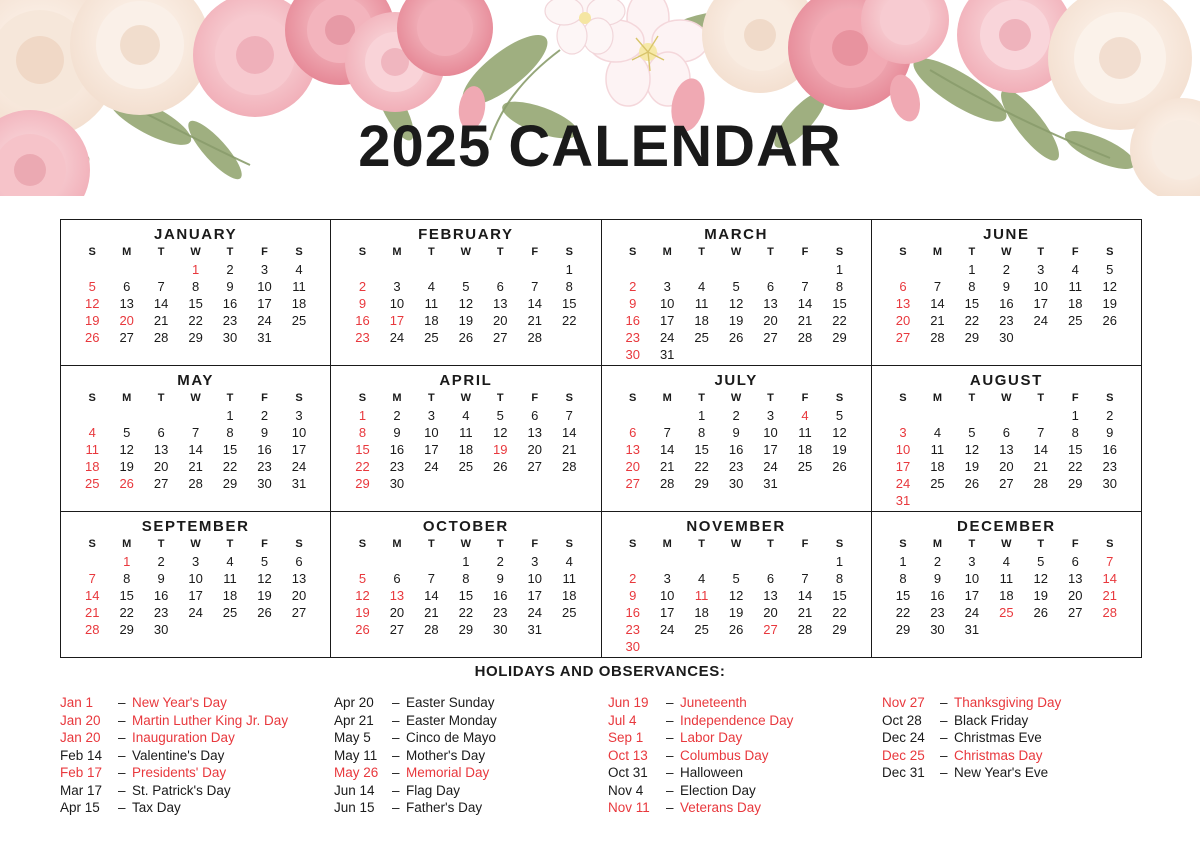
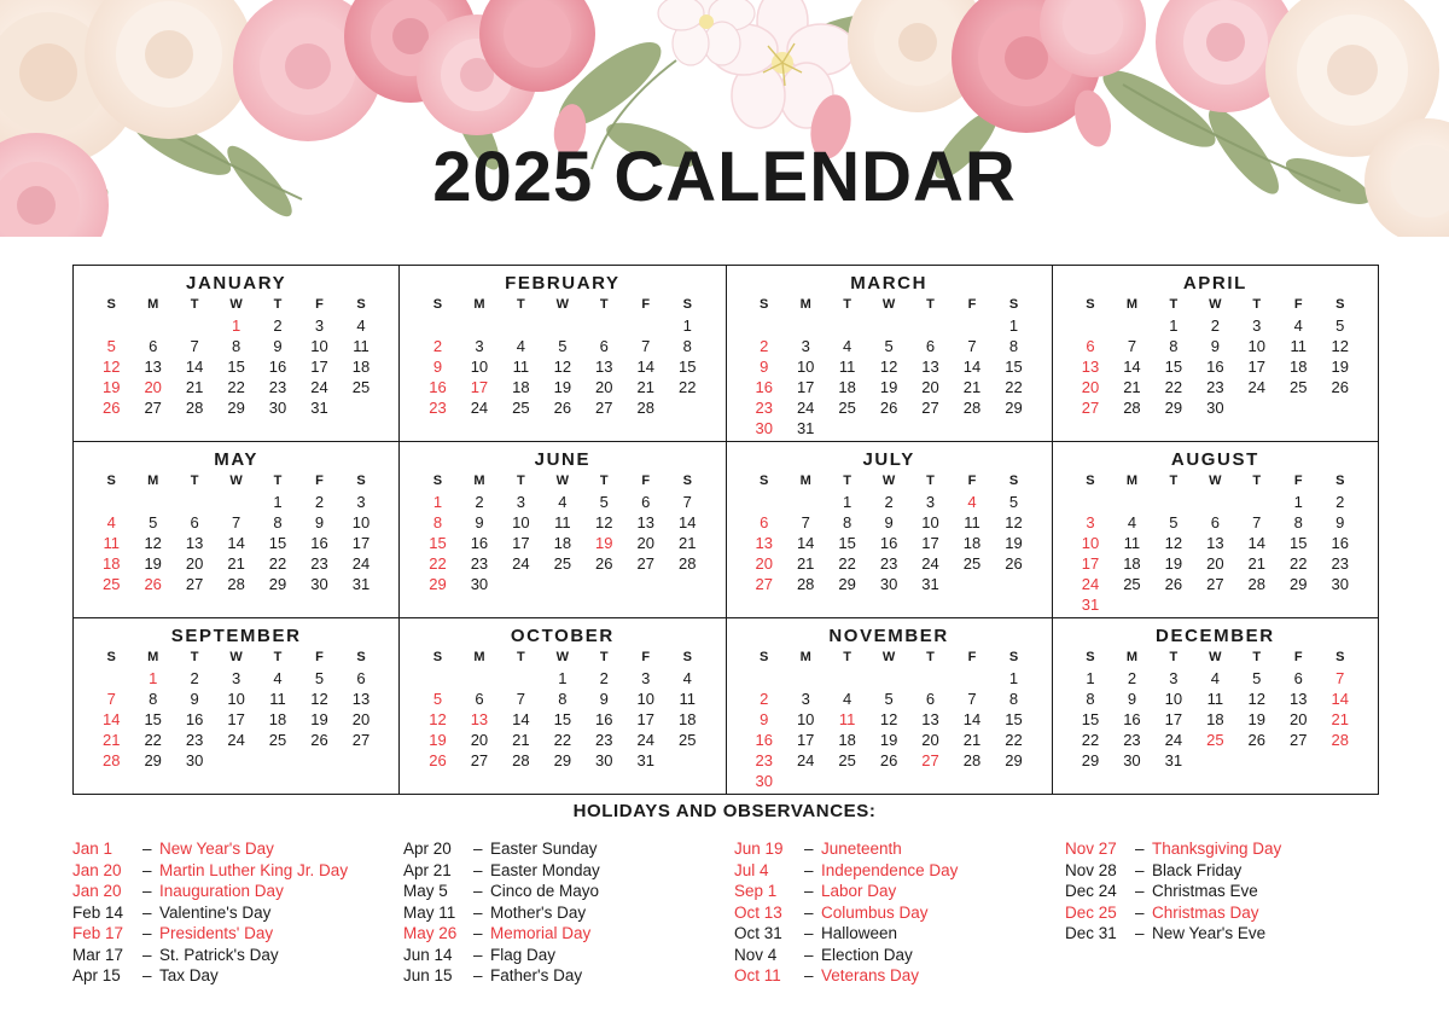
  2025 CALENDAR
  JANUARY
  S	M	T	W	T	F	S
  			1	2	3	4
  5	6	7	8	9	10	11
  12	13	14	15	16	17	18
  19	20	21	22	23	24	25
  26	27	28	29	30	31
  FEBRUARY
  S	M	T	W	T	F	S
  						1
  2	3	4	5	6	7	8
  9	10	11	12	13	14	15
  16	17	18	19	20	21	22
  23	24	25	26	27	28
  MARCH
  S	M	T	W	T	F	S
  						1
  2	3	4	5	6	7	8
  9	10	11	12	13	14	15
  16	17	18	19	20	21	22
  23	24	25	26	27	28	29
  30	31
- JUNE
+ APRIL
  S	M	T	W	T	F	S
  		1	2	3	4	5
  6	7	8	9	10	11	12
  13	14	15	16	17	18	19
  20	21	22	23	24	25	26
  27	28	29	30
  MAY
  S	M	T	W	T	F	S
  				1	2	3
  4	5	6	7	8	9	10
  11	12	13	14	15	16	17
  18	19	20	21	22	23	24
  25	26	27	28	29	30	31
- APRIL
+ JUNE
  S	M	T	W	T	F	S
  1	2	3	4	5	6	7
  8	9	10	11	12	13	14
  15	16	17	18	19	20	21
  22	23	24	25	26	27	28
  29	30
  JULY
  S	M	T	W	T	F	S
  		1	2	3	4	5
  6	7	8	9	10	11	12
  13	14	15	16	17	18	19
  20	21	22	23	24	25	26
  27	28	29	30	31
  AUGUST
  S	M	T	W	T	F	S
  					1	2
  3	4	5	6	7	8	9
  10	11	12	13	14	15	16
  17	18	19	20	21	22	23
  24	25	26	27	28	29	30
  31
  SEPTEMBER
  S	M	T	W	T	F	S
  	1	2	3	4	5	6
  7	8	9	10	11	12	13
  14	15	16	17	18	19	20
  21	22	23	24	25	26	27
  28	29	30
  OCTOBER
  S	M	T	W	T	F	S
  			1	2	3	4
  5	6	7	8	9	10	11
  12	13	14	15	16	17	18
  19	20	21	22	23	24	25
  26	27	28	29	30	31
  NOVEMBER
  S	M	T	W	T	F	S
  						1
  2	3	4	5	6	7	8
  9	10	11	12	13	14	15
  16	17	18	19	20	21	22
  23	24	25	26	27	28	29
  30
  DECEMBER
  S	M	T	W	T	F	S
  1	2	3	4	5	6	7
  8	9	10	11	12	13	14
  15	16	17	18	19	20	21
  22	23	24	25	26	27	28
  29	30	31
  HOLIDAYS AND OBSERVANCES:
  Jan 1
  –
  New Year's Day
  Jan 20
  –
  Martin Luther King Jr. Day
  Jan 20
  –
  Inauguration Day
  Feb 14
  –
  Valentine's Day
  Feb 17
  –
  Presidents' Day
  Mar 17
  –
  St. Patrick's Day
  Apr 15
  –
  Tax Day
  Apr 20
  –
  Easter Sunday
  Apr 21
  –
  Easter Monday
  May 5
  –
  Cinco de Mayo
  May 11
  –
  Mother's Day
  May 26
  –
  Memorial Day
  Jun 14
  –
  Flag Day
  Jun 15
  –
  Father's Day
  Jun 19
  –
  Juneteenth
  Jul 4
  –
  Independence Day
  Sep 1
  –
  Labor Day
  Oct 13
  –
  Columbus Day
  Oct 31
  –
  Halloween
  Nov 4
  –
  Election Day
- Nov 11
+ Oct 11
  –
  Veterans Day
  Nov 27
  –
  Thanksgiving Day
- Oct 28
+ Nov 28
  –
  Black Friday
  Dec 24
  –
  Christmas Eve
  Dec 25
  –
  Christmas Day
  Dec 31
  –
  New Year's Eve
